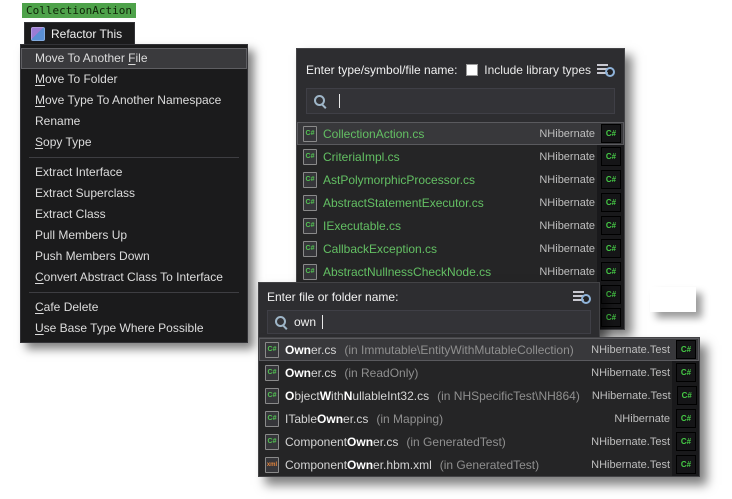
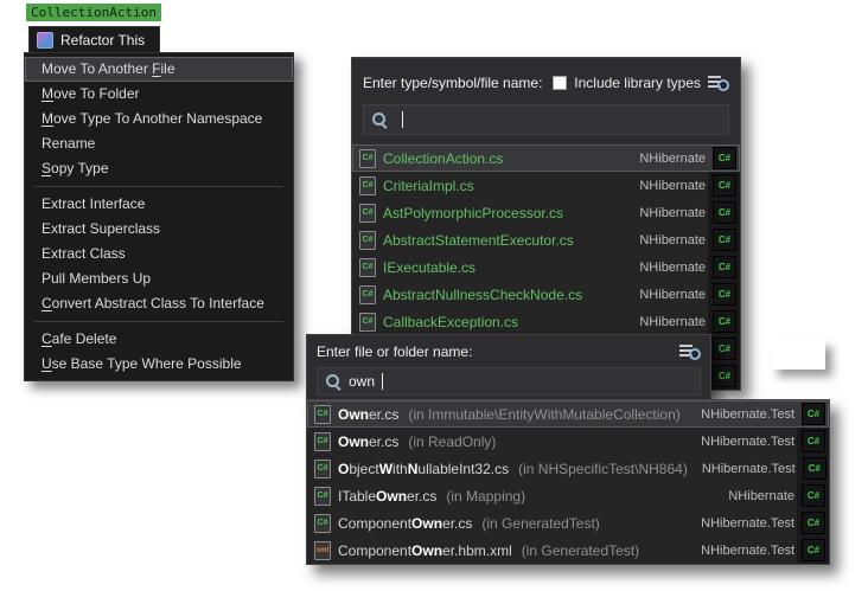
  CollectionAction
  Refactor This
  Move To Another File
  Move To Folder
  Move Type To Another Namespace
  Rename
  Sopy Type
  Extract Interface
  Extract Superclass
  Extract Class
  Pull Members Up
- Push Members Down
  Convert Abstract Class To Interface
  Cafe Delete
  Use Base Type Where Possible
  Enter type/symbol/file name:
  Include library types
  CollectionAction.cs
  NHibernate
  CriteriaImpl.cs
  NHibernate
  AstPolymorphicProcessor.cs
  NHibernate
  AbstractStatementExecutor.cs
  NHibernate
  IExecutable.cs
  NHibernate
- CallbackException.cs
+ AbstractNullnessCheckNode.cs
  NHibernate
- AbstractNullnessCheckNode.cs
+ CallbackException.cs
  NHibernate
  Enter file or folder name:
  own
  Owner.cs
  (in Immutable\EntityWithMutableCollection)
  NHibernate.Test
  Owner.cs
  (in ReadOnly)
  NHibernate.Test
  ObjectWithNullableInt32.cs
  (in NHSpecificTest\NH864)
  NHibernate.Test
  ITableOwner.cs
  (in Mapping)
  NHibernate
  ComponentOwner.cs
  (in GeneratedTest)
  NHibernate.Test
  ComponentOwner.hbm.xml
  (in GeneratedTest)
  NHibernate.Test
